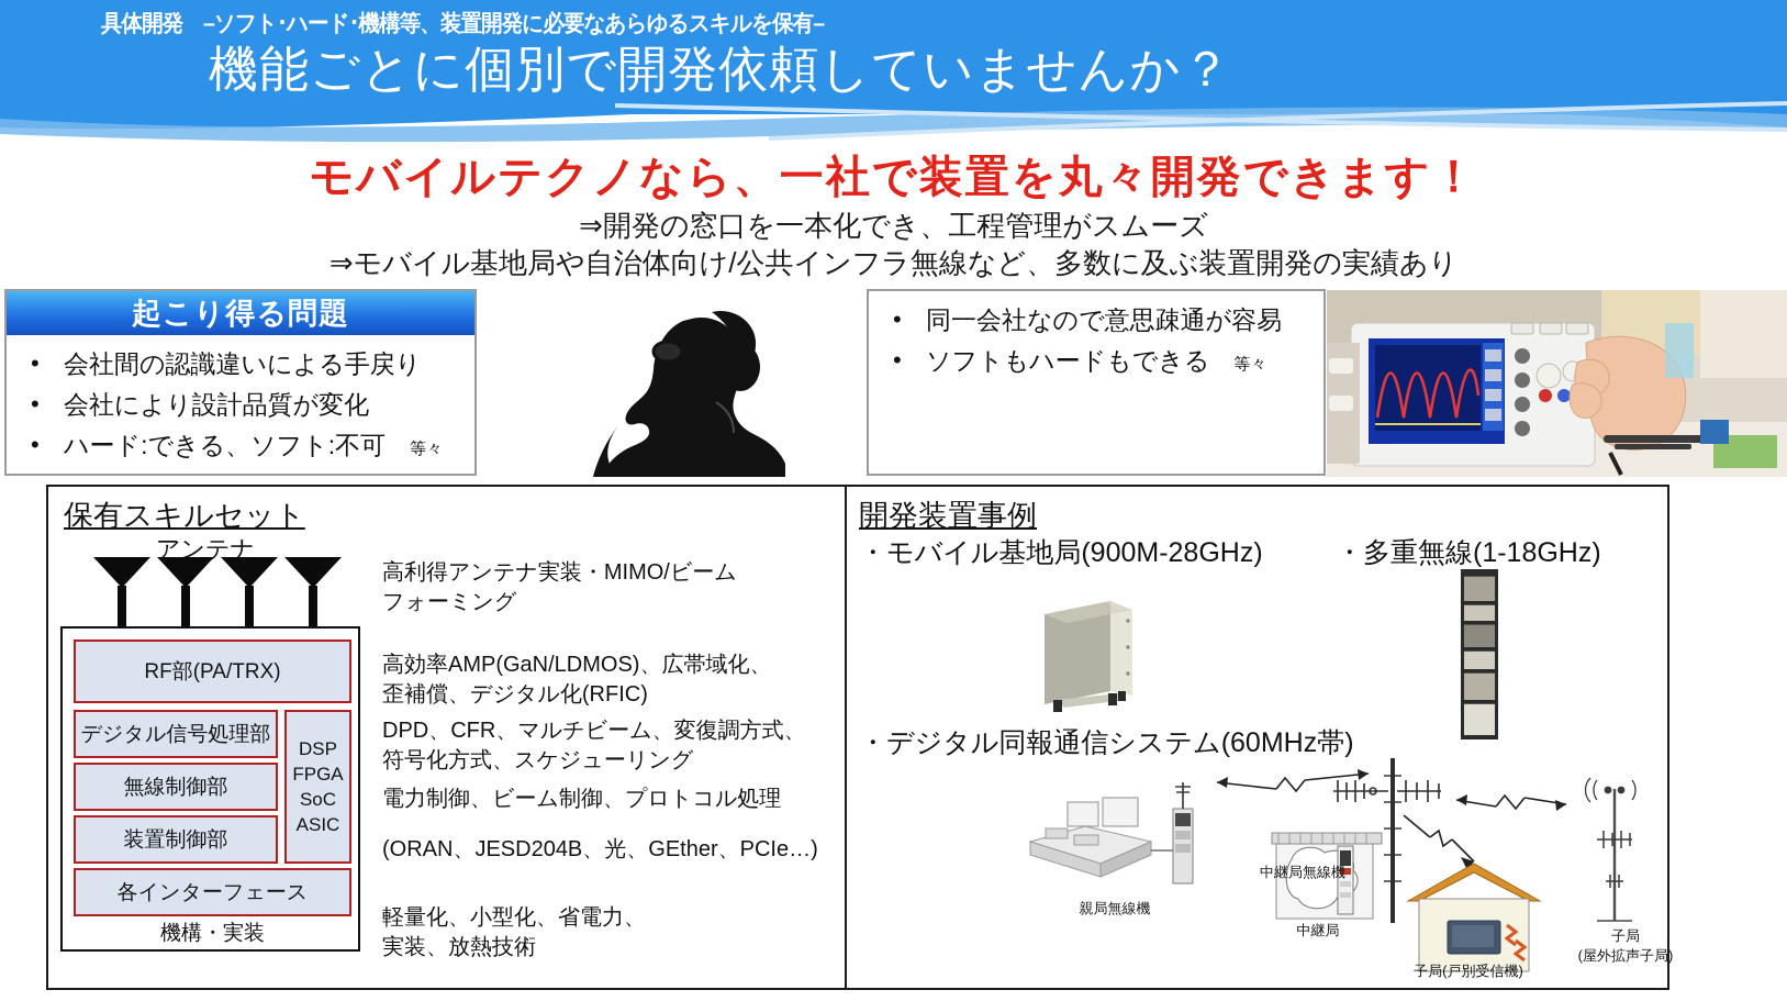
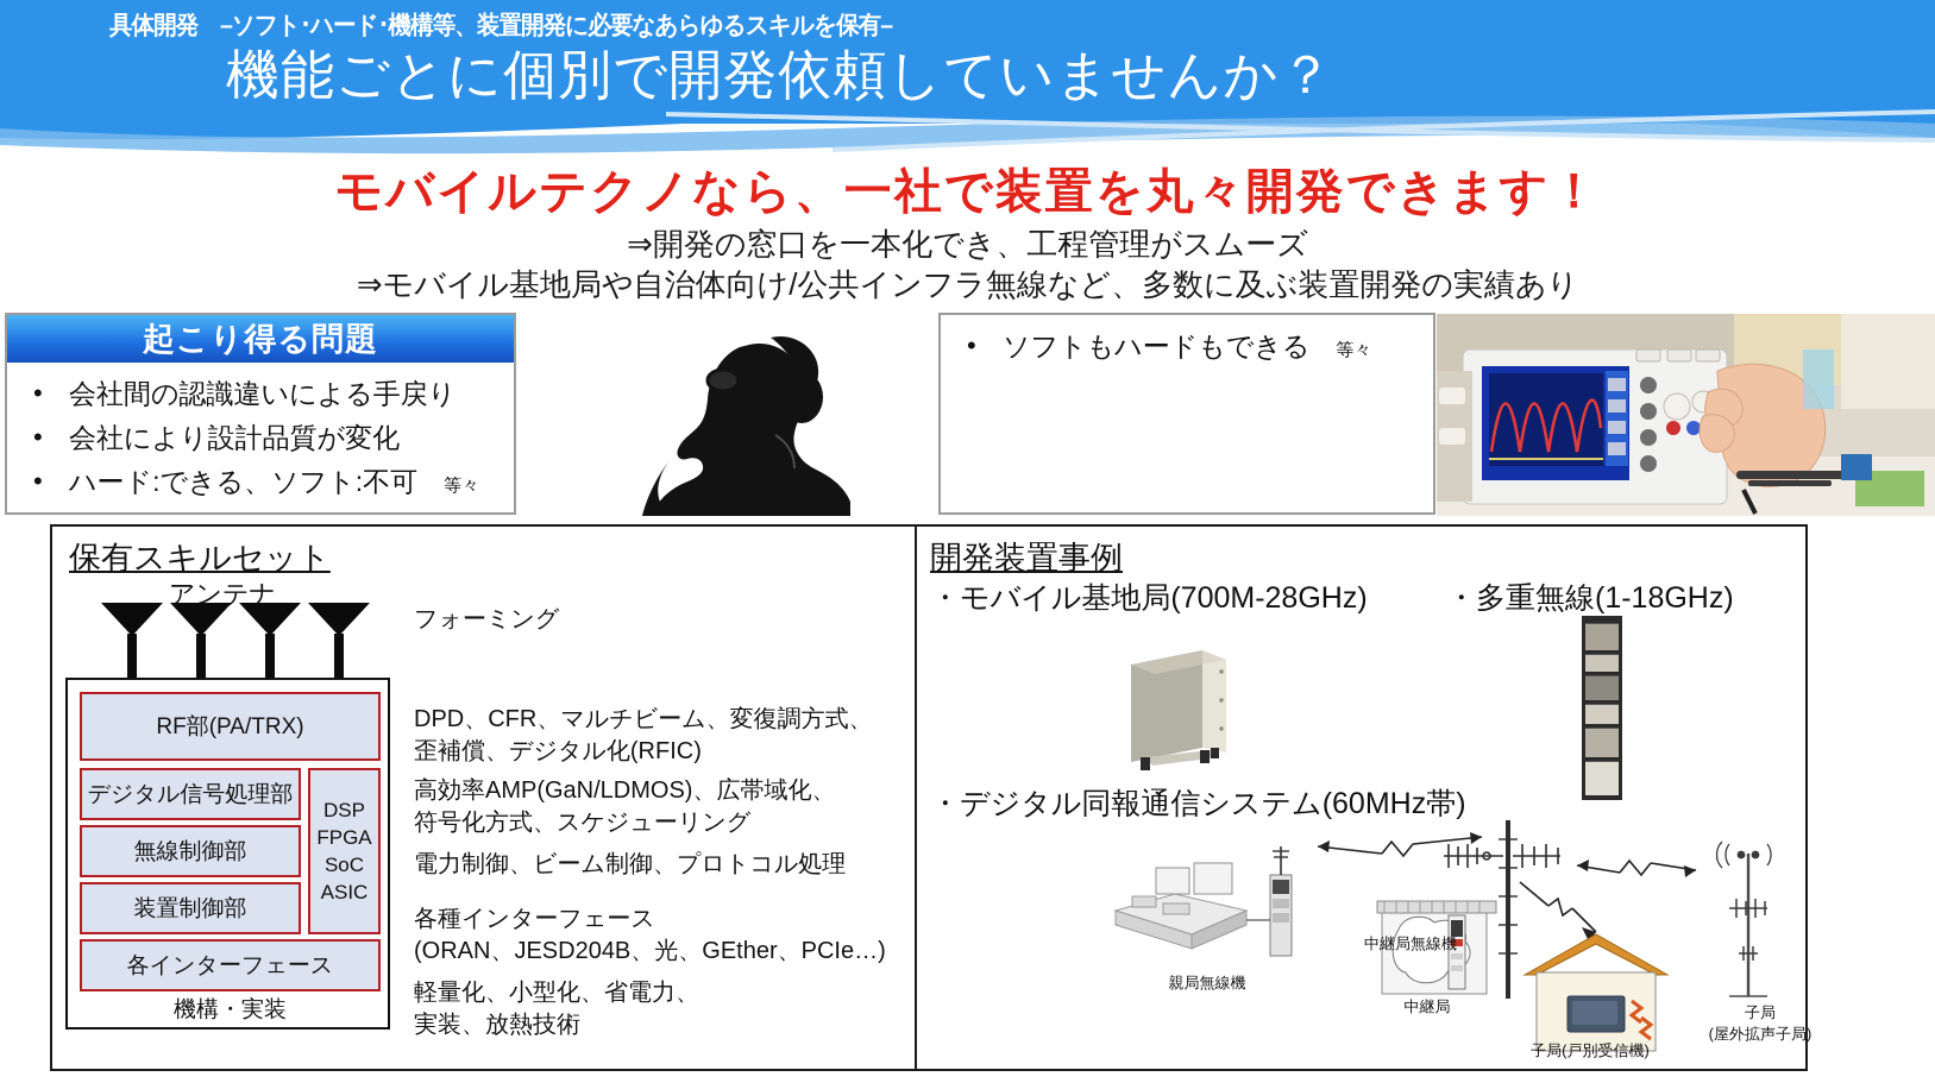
  具体開発 –ソフト･ハード･機構等、装置開発に必要なあらゆるスキルを保有–
  機能ごとに個別で開発依頼していませんか？
  モバイルテクノなら、一社で装置を丸々開発できます！
  ⇒開発の窓口を一本化でき、工程管理がスムーズ
  ⇒モバイル基地局や自治体向け/公共インフラ無線など、多数に及ぶ装置開発の実績あり
  起こり得る問題
  会社間の認識違いによる手戻り
  会社により設計品質が変化
  ハード:できる、ソフト:不可 等々
- 同一会社なので意思疎通が容易
  ソフトもハードもできる 等々
  保有スキルセット
  アンテナ
  RF部(PA/TRX)
  デジタル信号処理部
  無線制御部
  装置制御部
  各インターフェース
  DSP
  FPGA
  SoC
  ASIC
  機構・実装
- 高利得アンテナ実装・MIMO/ビーム
  フォーミング
- 高効率AMP(GaN/LDMOS)、広帯域化、
+ DPD、CFR、マルチビーム、変復調方式、
  歪補償、デジタル化(RFIC)
- DPD、CFR、マルチビーム、変復調方式、
+ 高効率AMP(GaN/LDMOS)、広帯域化、
  符号化方式、スケジューリング
  電力制御、ビーム制御、プロトコル処理
+ 各種インターフェース
  (ORAN、JESD204B、光、GEther、PCIe…)
  軽量化、小型化、省電力、
  実装、放熱技術
  開発装置事例
- ・モバイル基地局(900M-28GHz)
+ ・モバイル基地局(700M-28GHz)
  ・多重無線(1-18GHz)
  ・デジタル同報通信システム(60MHz帯)
  親局無線機
  中継局無線機
  中継局
  子局(戸別受信機)
  子局
  (屋外拡声子局)
